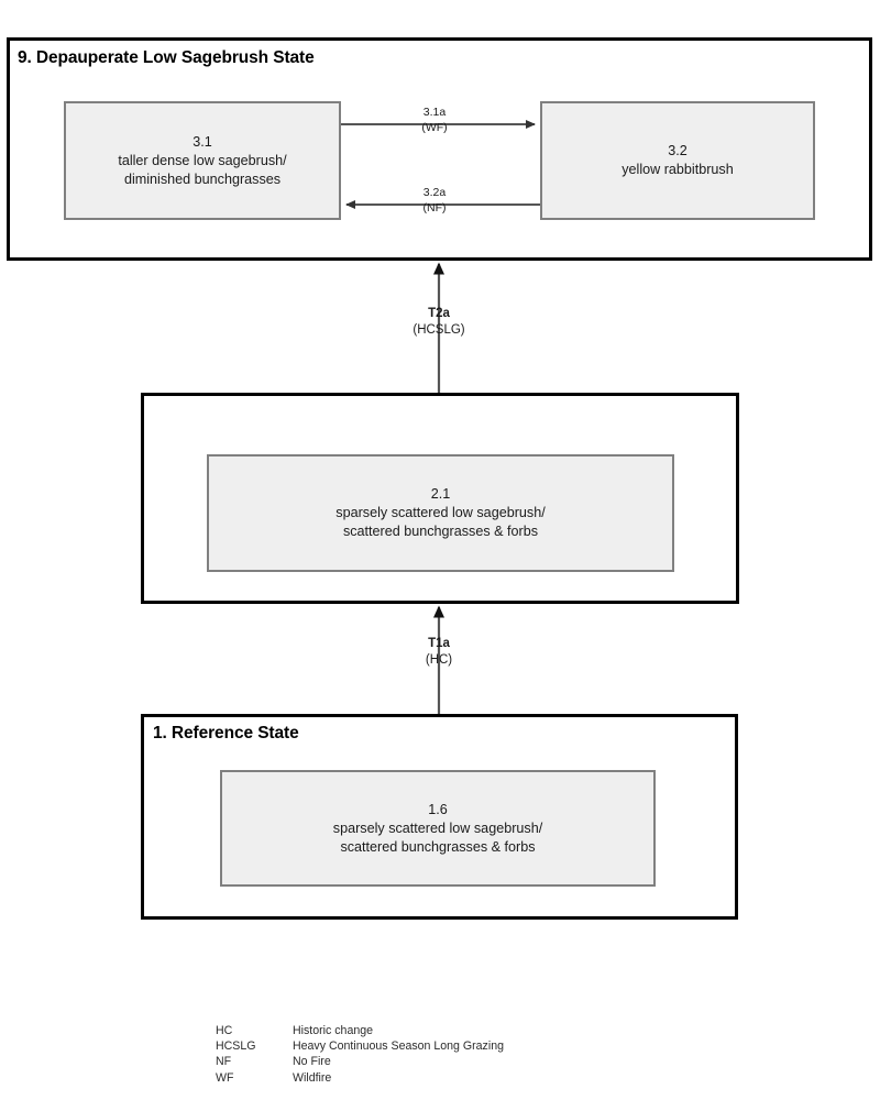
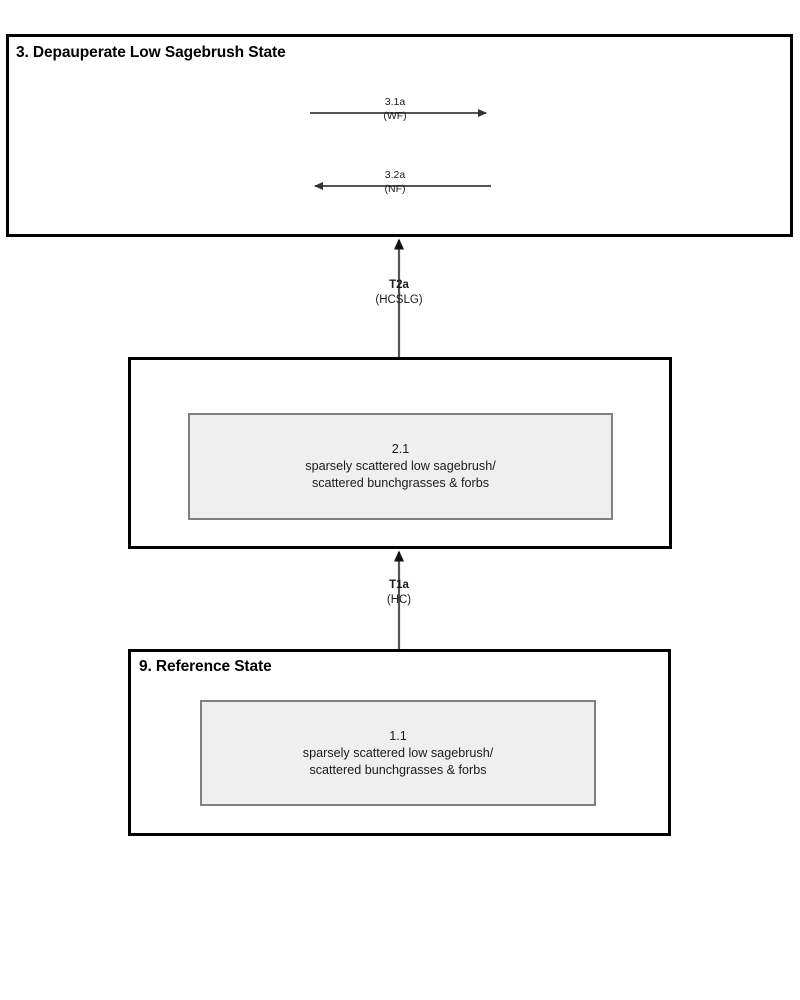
- 9. Depauperate Low Sagebrush State
+ 3. Depauperate Low Sagebrush State
- 3.1
- taller dense low sagebrush/
- diminished bunchgrasses
- 3.2
- yellow rabbitbrush
  2.1
  sparsely scattered low sagebrush/
  scattered bunchgrasses & forbs
- 1. Reference State
+ 9. Reference State
- 1.6
+ 1.1
  sparsely scattered low sagebrush/
  scattered bunchgrasses & forbs
  3.1a
  (WF)
  3.2a
  (NF)
  T2a
  (HCSLG)
  T1a
  (HC)
- HC
- Historic change
- HCSLG
- Heavy Continuous Season Long Grazing
- NF
- No Fire
- WF
- Wildfire
